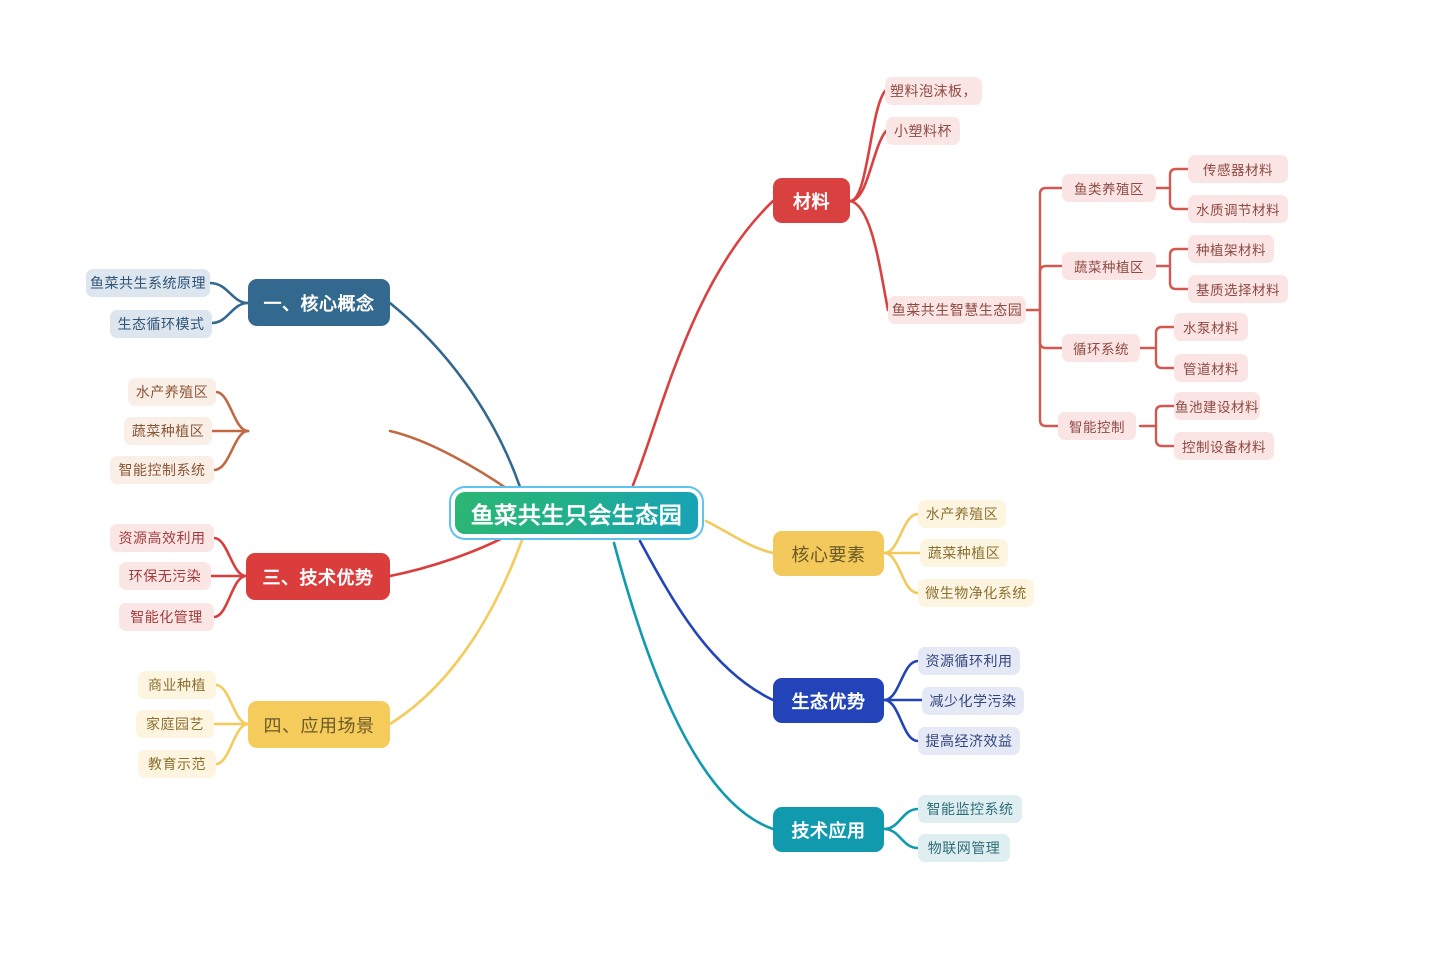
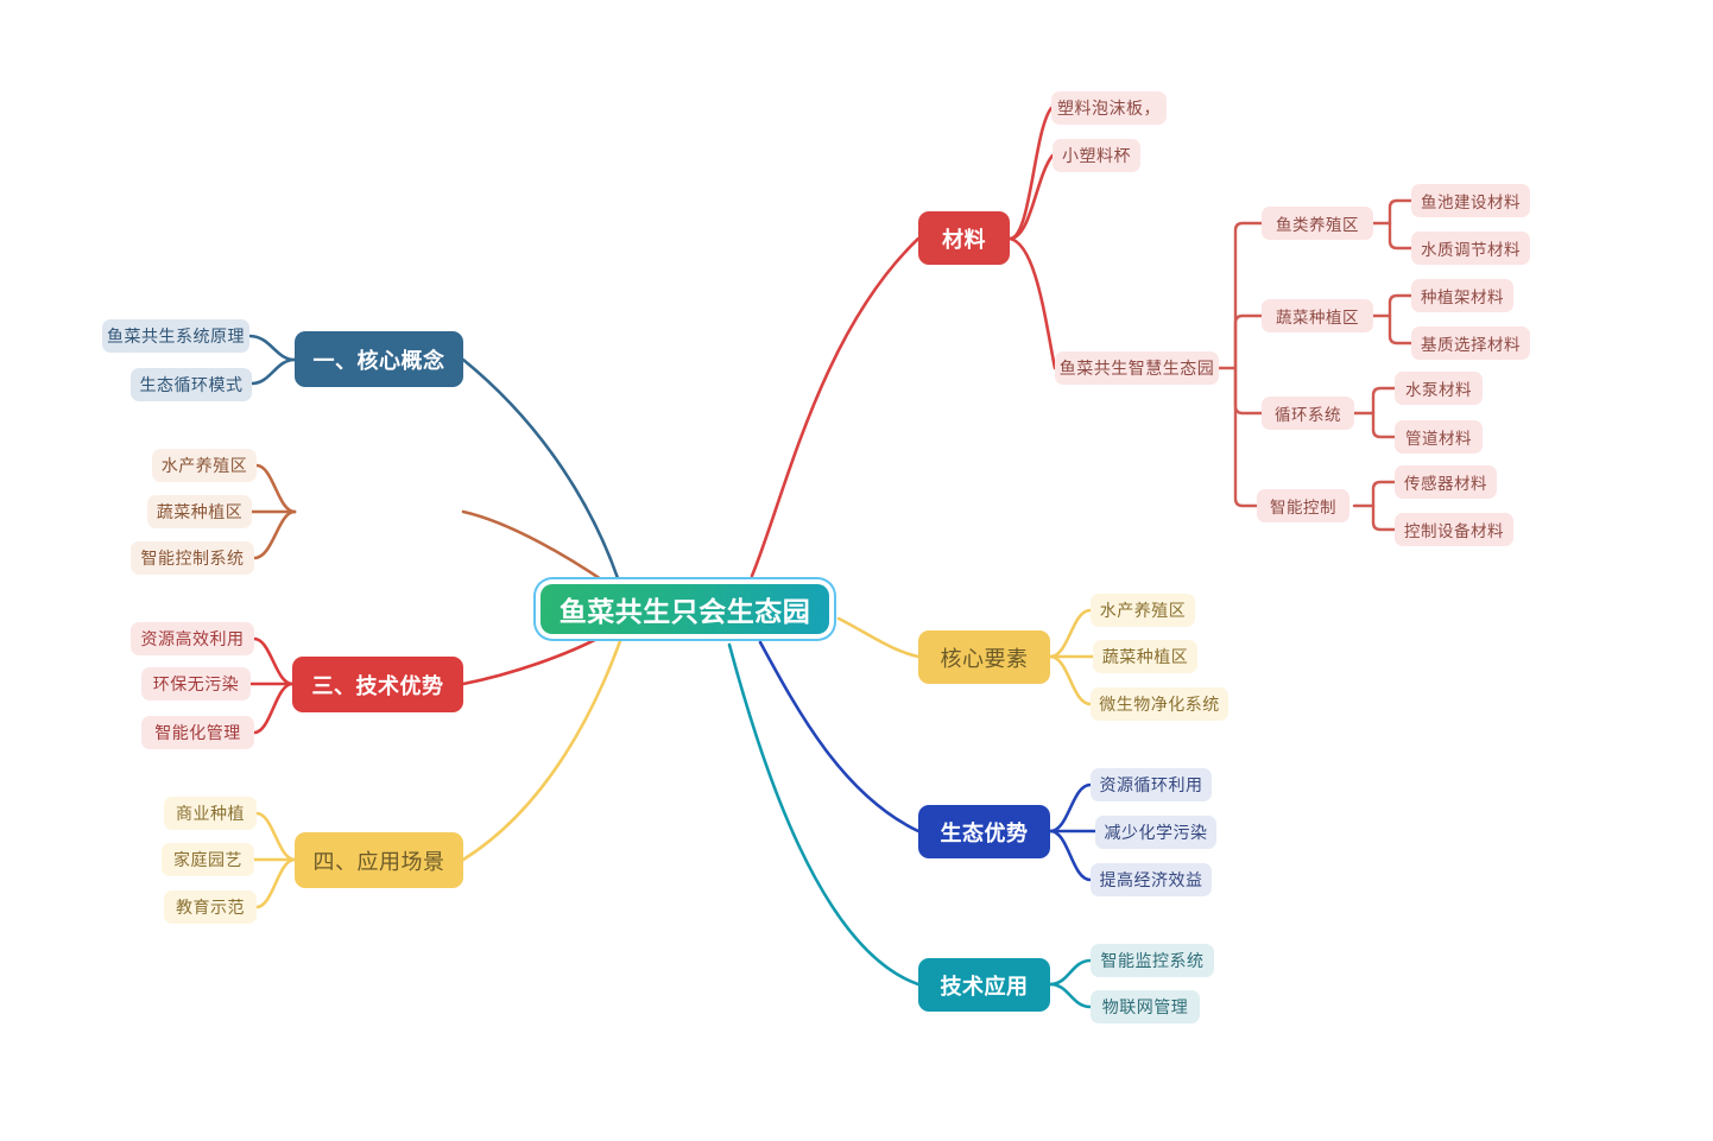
  鱼菜共生只会生态园
  一、核心概念
  鱼菜共生系统原理
  生态循环模式
  水产养殖区
  蔬菜种植区
  智能控制系统
  三、技术优势
  资源高效利用
  环保无污染
  智能化管理
  四、应用场景
  商业种植
  家庭园艺
  教育示范
  材料
  塑料泡沫板，
  小塑料杯
  鱼菜共生智慧生态园
  鱼类养殖区
- 传感器材料
+ 鱼池建设材料
  水质调节材料
  蔬菜种植区
  种植架材料
  基质选择材料
  循环系统
  水泵材料
  管道材料
  智能控制
- 鱼池建设材料
+ 传感器材料
  控制设备材料
  核心要素
  水产养殖区
  蔬菜种植区
  微生物净化系统
  生态优势
  资源循环利用
  减少化学污染
  提高经济效益
  技术应用
  智能监控系统
  物联网管理
